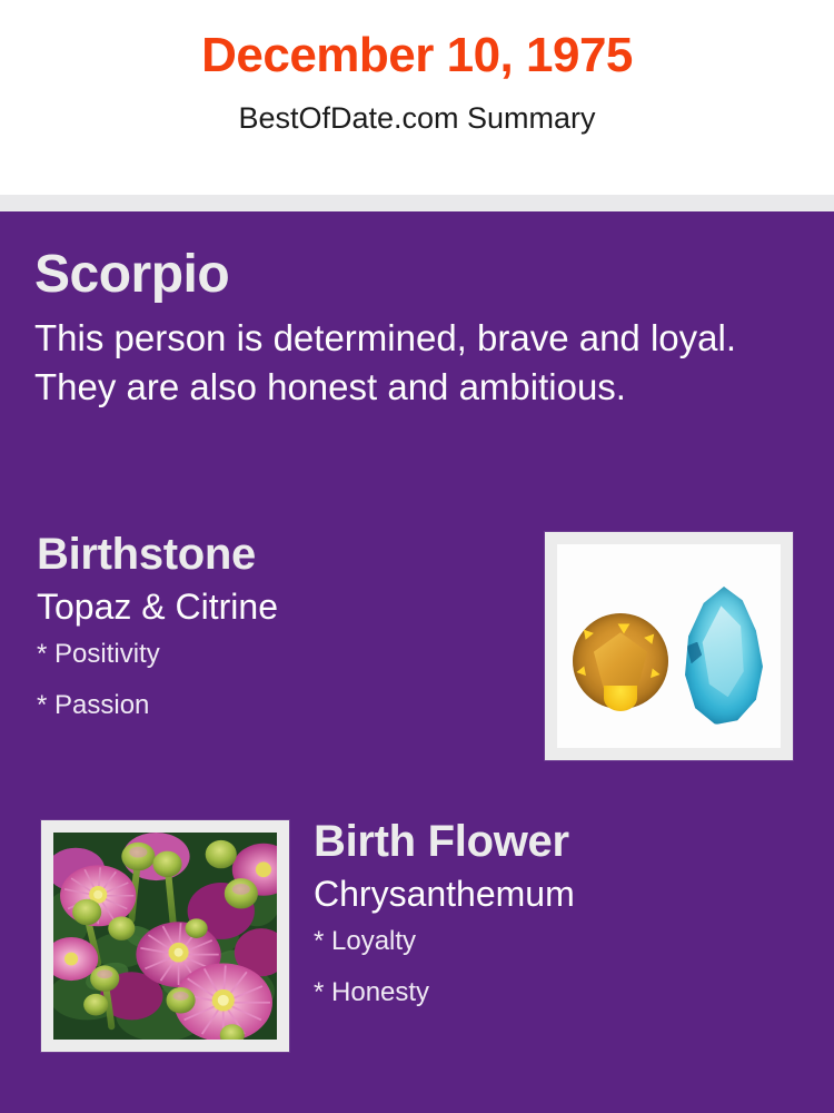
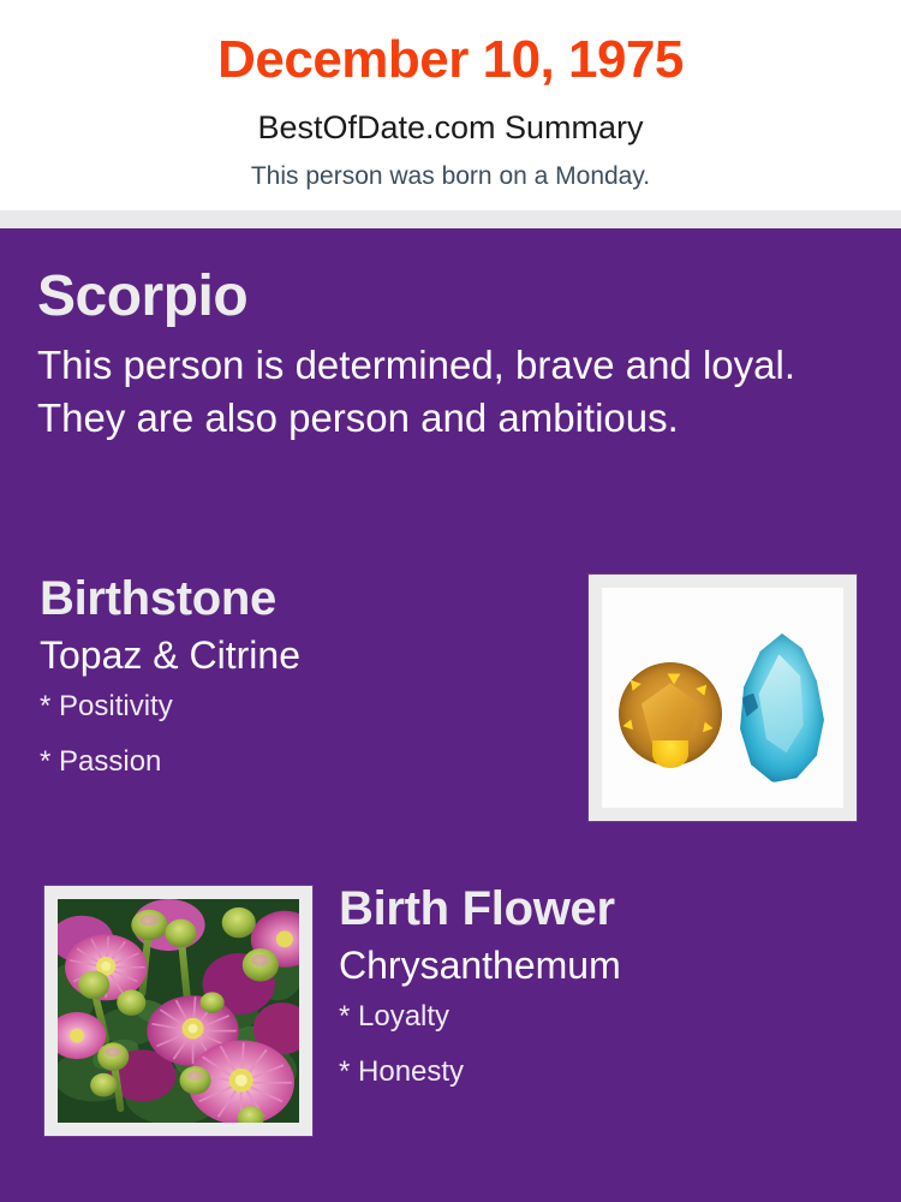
  December 10, 1975
  BestOfDate.com Summary
+ This person was born on a Monday.
  Scorpio
- This person is determined, brave and loyal. They are also honest and ambitious.
+ This person is determined, brave and loyal. They are also person and ambitious.
  Birthstone
  Topaz & Citrine
  * Positivity
  * Passion
  Birth Flower
  Chrysanthemum
  * Loyalty
  * Honesty
